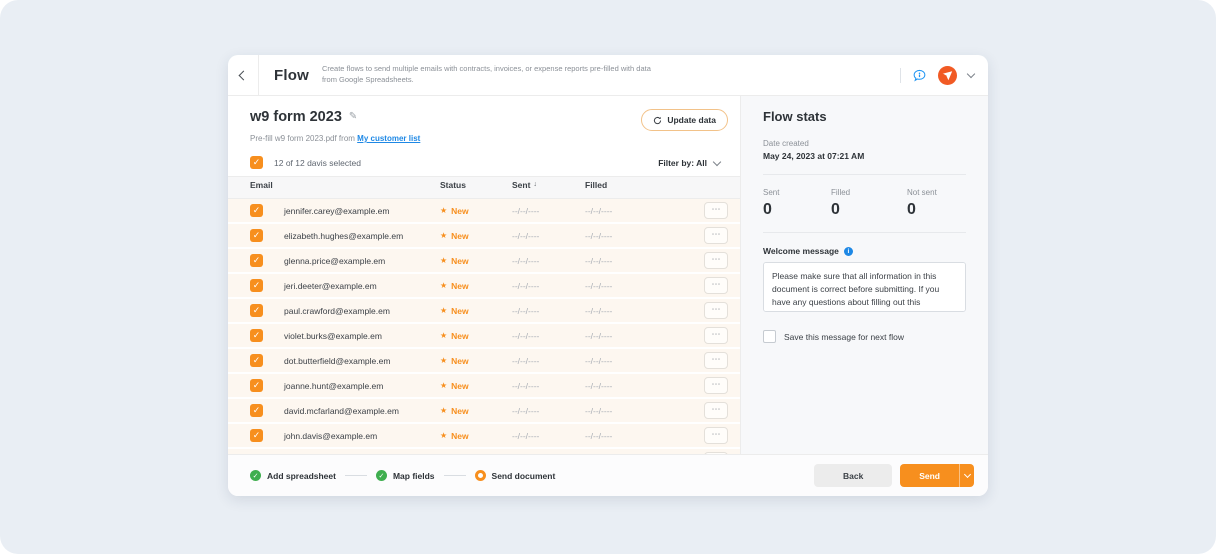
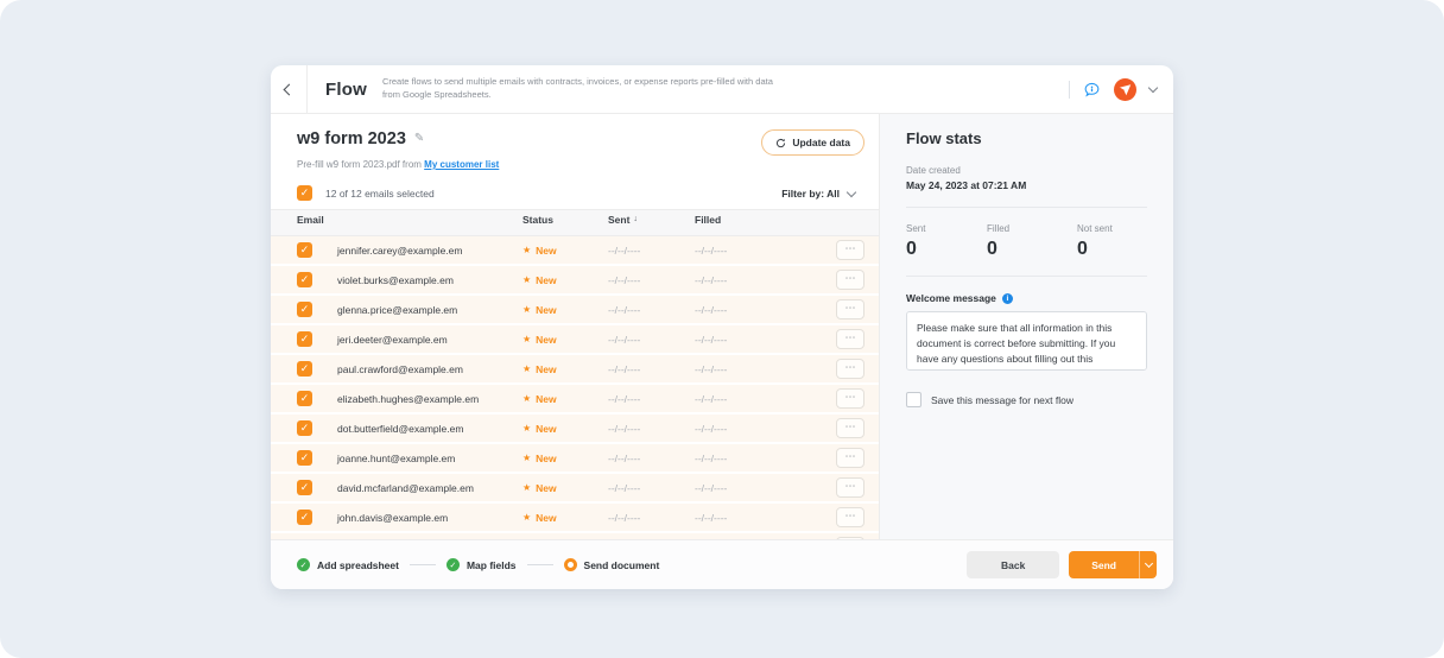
  Flow
  Create flows to send multiple emails with contracts, invoices, or expense reports pre-filled with data from Google Spreadsheets.
  w9 form 2023
  ✎
  Update data
  Pre-fill w9 form 2023.pdf from My customer list
  ✓
- 12 of 12 davis selected
+ 12 of 12 emails selected
  Filter by: All
  Email
  Status
  Sent
  Filled
  ✓
  jennifer.carey@example.em
  ★
  New
  --/--/----
  --/--/----
  ⋯
  ✓
- elizabeth.hughes@example.em
+ violet.burks@example.em
  ★
  New
  --/--/----
  --/--/----
  ⋯
  ✓
  glenna.price@example.em
  ★
  New
  --/--/----
  --/--/----
  ⋯
  ✓
  jeri.deeter@example.em
  ★
  New
  --/--/----
  --/--/----
  ⋯
  ✓
  paul.crawford@example.em
  ★
  New
  --/--/----
  --/--/----
  ⋯
  ✓
- violet.burks@example.em
+ elizabeth.hughes@example.em
  ★
  New
  --/--/----
  --/--/----
  ⋯
  ✓
  dot.butterfield@example.em
  ★
  New
  --/--/----
  --/--/----
  ⋯
  ✓
  joanne.hunt@example.em
  ★
  New
  --/--/----
  --/--/----
  ⋯
  ✓
  david.mcfarland@example.em
  ★
  New
  --/--/----
  --/--/----
  ⋯
  ✓
  john.davis@example.em
  ★
  New
  --/--/----
  --/--/----
  ⋯
  Flow stats
  Date created
  May 24, 2023 at 07:21 AM
  Sent
  0
  Filled
  0
  Not sent
  0
  Welcome message
  Save this message for next flow
  Add spreadsheet
  Map fields
  Send document
  Back
  Send
